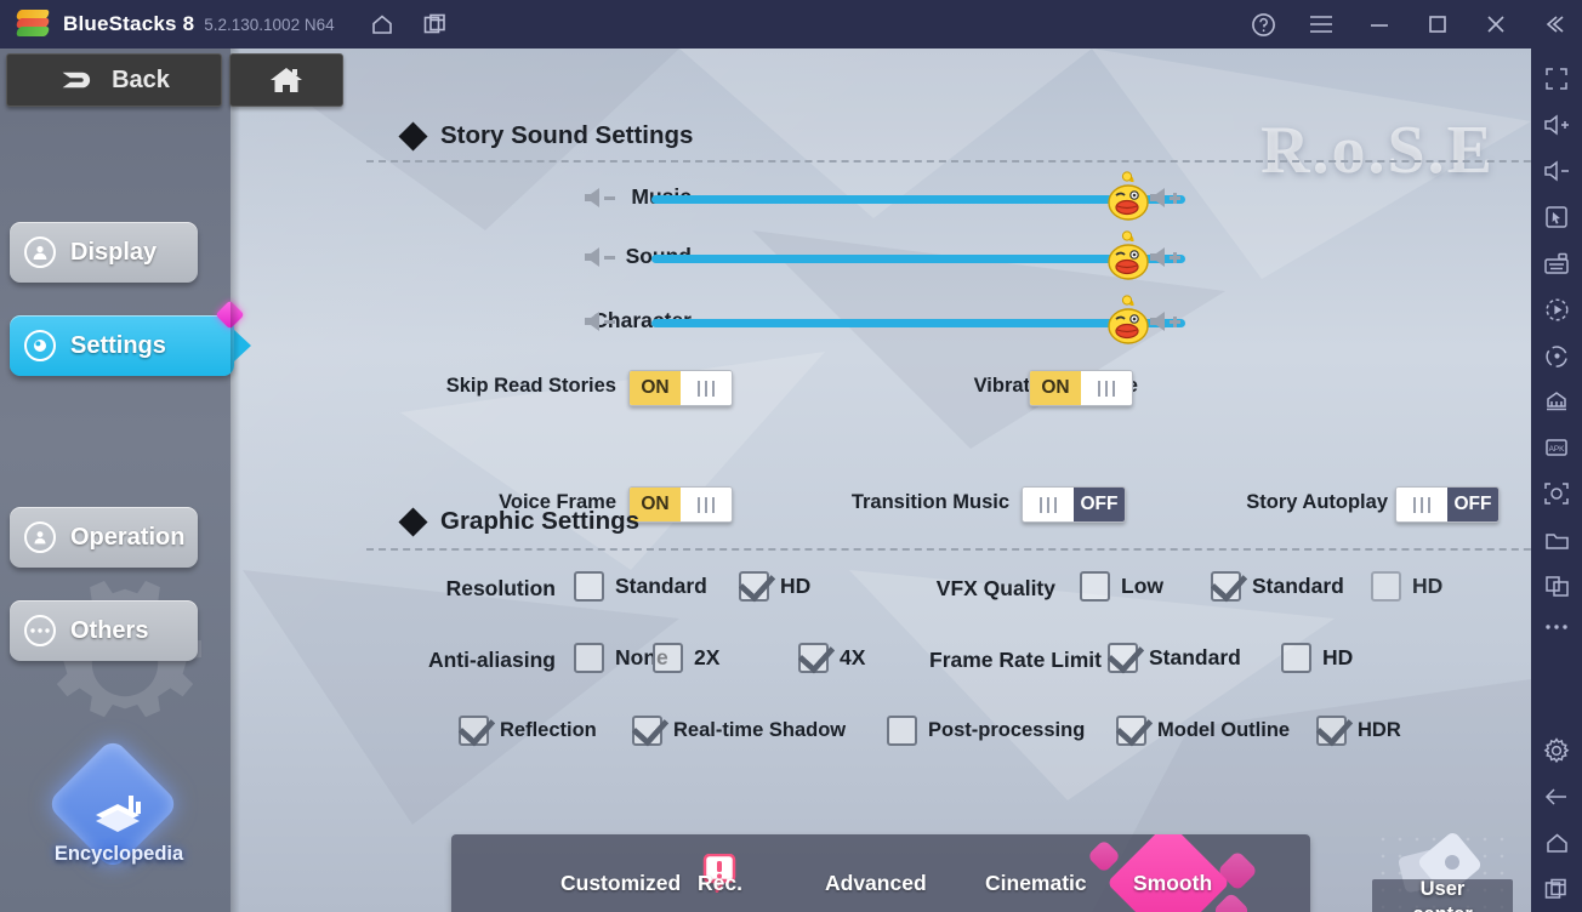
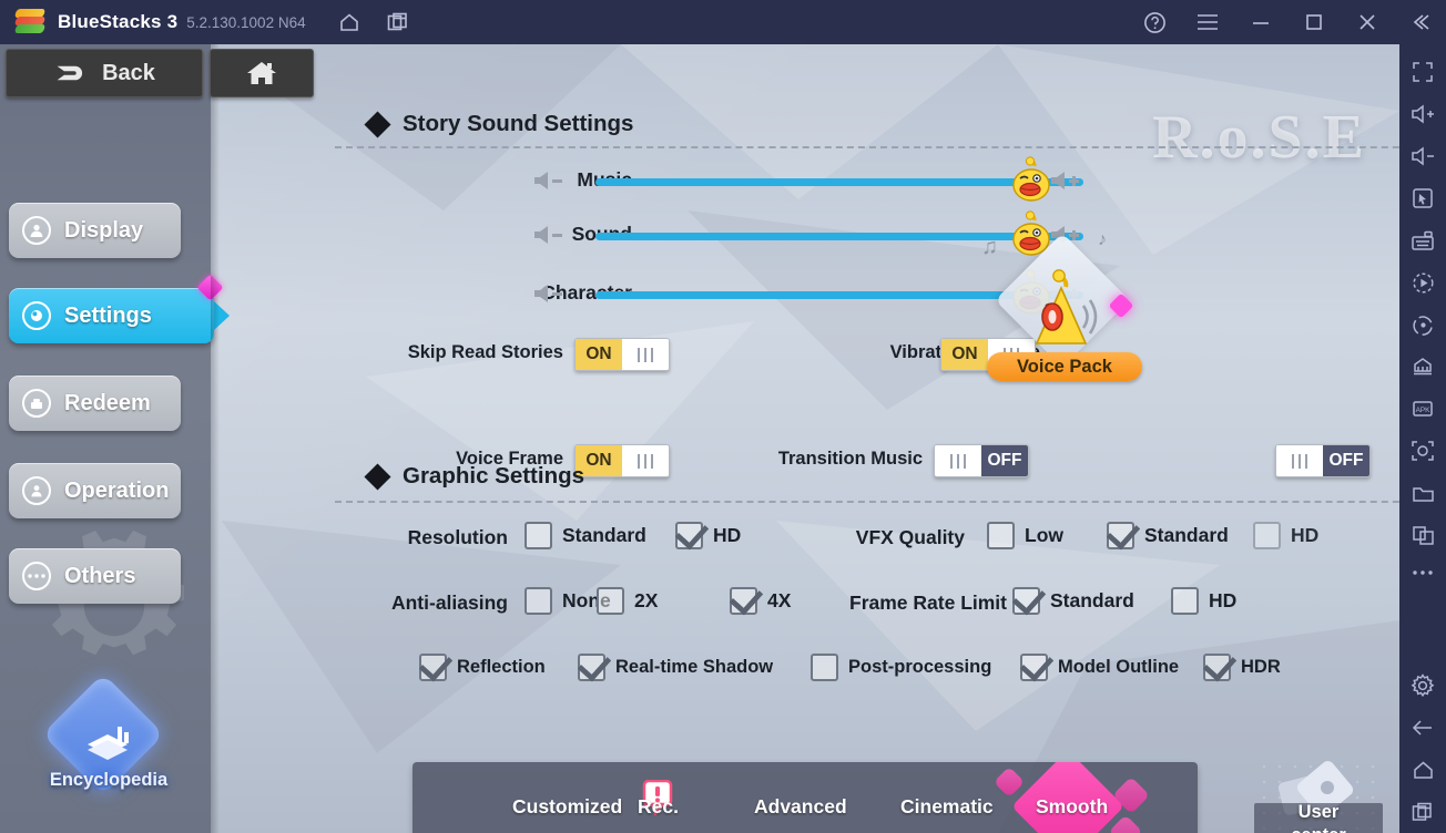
- BlueStacks 8
+ BlueStacks 3
  5.2.130.1002 N64
  R.o.S.E
  Back
  Display
  Settings
+ Redeem
  Operation
  Others
  Encyclopedia
  Story Sound Settings
  Skip Read Stories
  ON
  ON
  Voice Frame
  ON
  Transition Music
  OFF
- Story Autoplay
  OFF
  Graphic Settings
  Resolution
  Standard
  HD
  VFX Quality
  Low
  Standard
  HD
  Anti-aliasing
  None
  2X
  4X
  Frame Rate Limit
  Standard
  HD
  Reflection
  Real-time Shadow
  Post-processing
  Model Outline
  HDR
+ Voice Pack
+ ♫
+ ♪
  Customized
  Rec.
  Advanced
  Cinematic
  Smooth
  User
